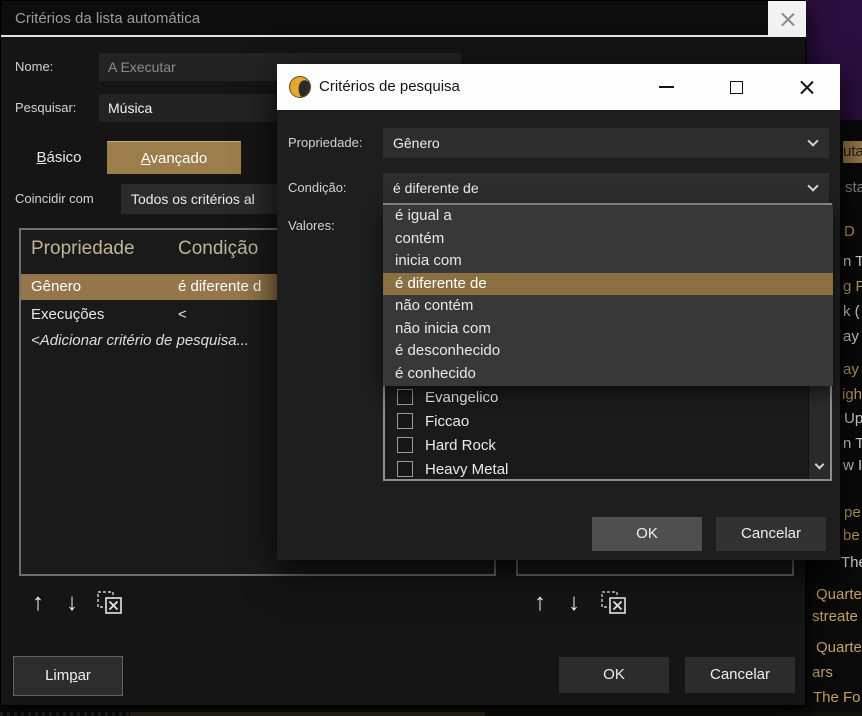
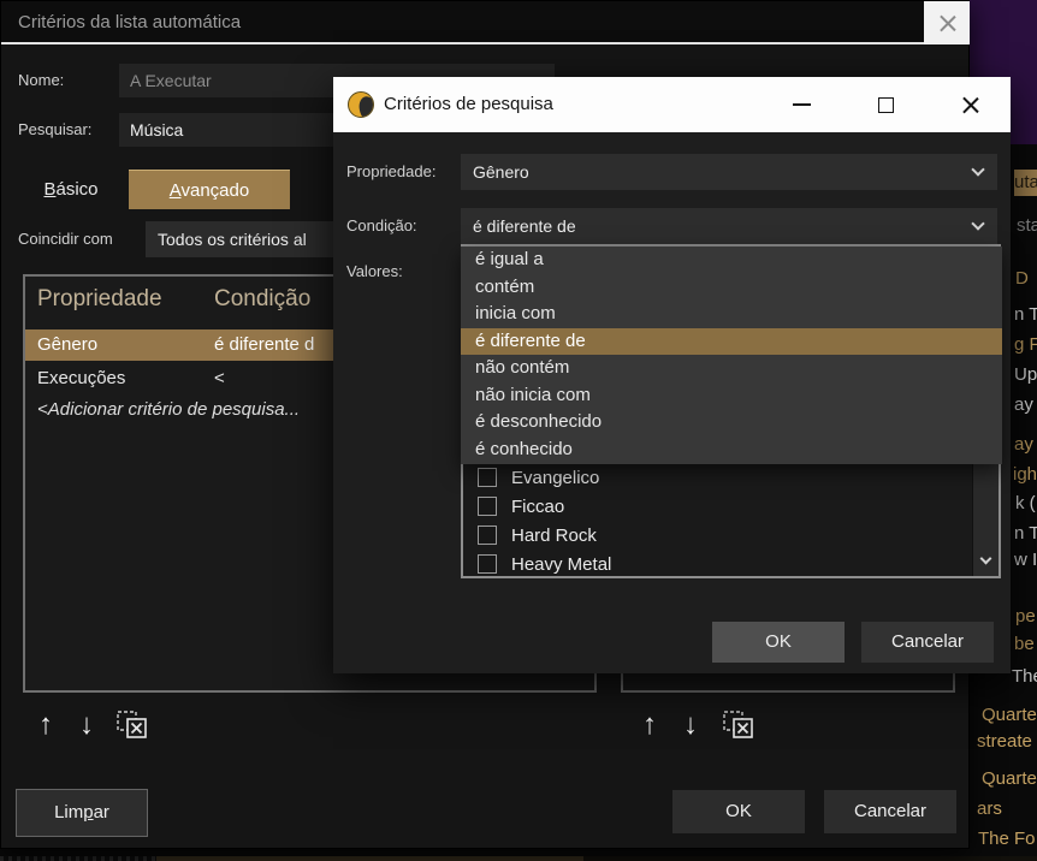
  uta
  sta
  D
  n T
  g F
- k (
+ Up
  ay
  ay
  igh
- Up
+ k (
  n T
  w I
  pe
  be
  Quarte
  streate
  Quarte
  ars
  The Fo
  Critérios da lista automática
  Nome:
  A Executar
  Pesquisar:
  Música
  Básico
  Avançado
  Coincidir com
  Todos os critérios al
  Propriedade
  Condição
  Gênero
  é diferente d
  Execuções
  <
  <Adicionar critério de pesquisa...
  Limpar
  OK
  Cancelar
  Critérios de pesquisa
  Propriedade:
  Gênero
  Condição:
  é diferente de
  Valores:
  Evangelico
  Ficcao
  Hard Rock
  Heavy Metal
  é igual a
  contém
  inicia com
  é diferente de
  não contém
  não inicia com
  é desconhecido
  é conhecido
  OK
  Cancelar
